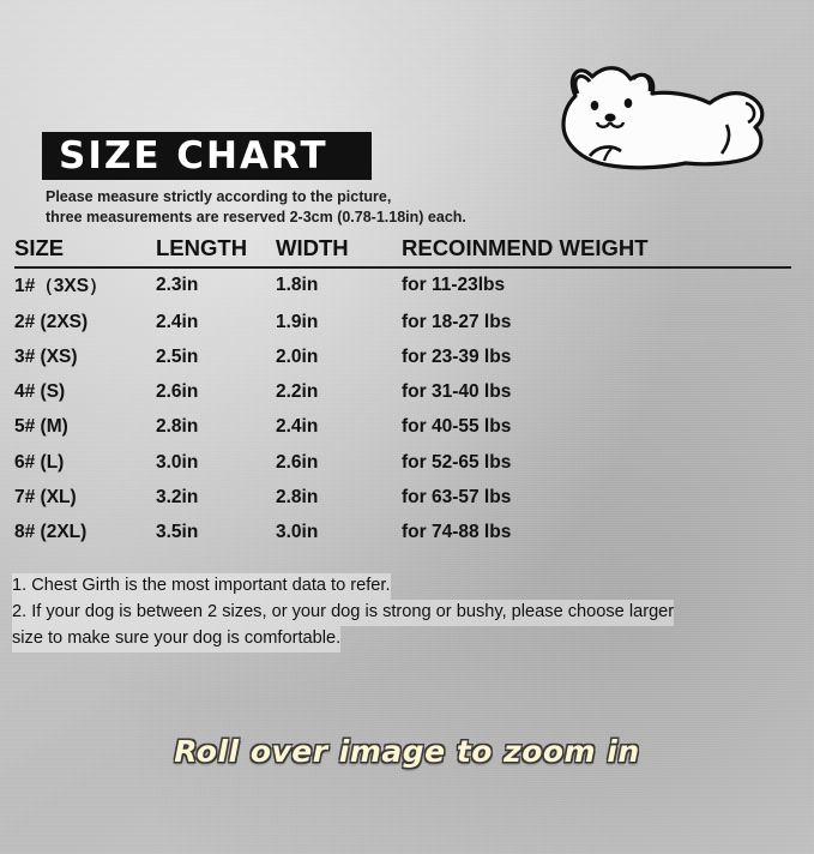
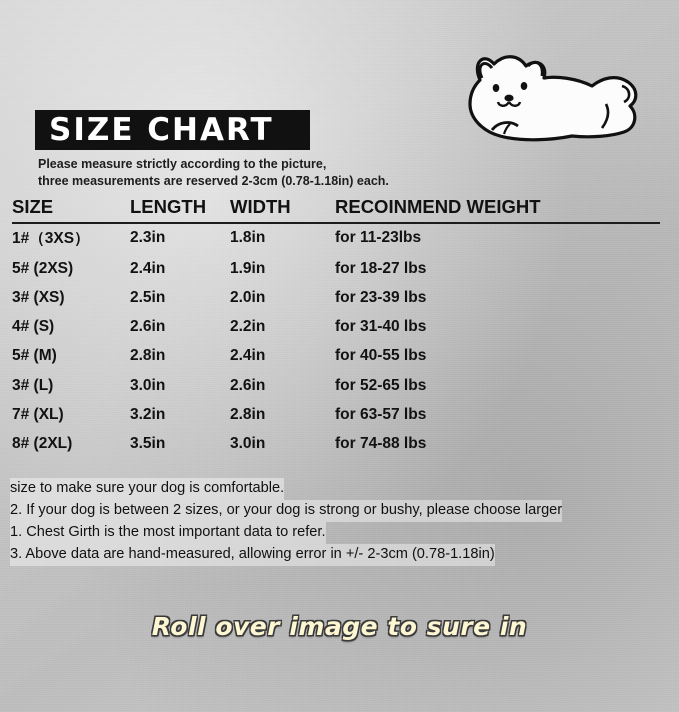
  SIZE CHART
  Please measure strictly according to the picture,
  three measurements are reserved 2-3cm (0.78-1.18in) each.
  SIZE	LENGTH	WIDTH	RECOINMEND WEIGHT
  1#（3XS）	2.3in	1.8in	for 11-23lbs
- 2# (2XS)	2.4in	1.9in	for 18-27 lbs
+ 5# (2XS)	2.4in	1.9in	for 18-27 lbs
  3# (XS)	2.5in	2.0in	for 23-39 lbs
  4# (S)	2.6in	2.2in	for 31-40 lbs
  5# (M)	2.8in	2.4in	for 40-55 lbs
- 6# (L)	3.0in	2.6in	for 52-65 lbs
+ 3# (L)	3.0in	2.6in	for 52-65 lbs
  7# (XL)	3.2in	2.8in	for 63-57 lbs
  8# (2XL)	3.5in	3.0in	for 74-88 lbs
- 1. Chest Girth is the most important data to refer.
+ size to make sure your dog is comfortable.
  2. If your dog is between 2 sizes, or your dog is strong or bushy, please choose larger
- size to make sure your dog is comfortable.
+ 1. Chest Girth is the most important data to refer.
+ 3. Above data are hand-measured, allowing error in +/- 2-3cm (0.78-1.18in)
- Roll over image to zoom in
+ Roll over image to sure in
